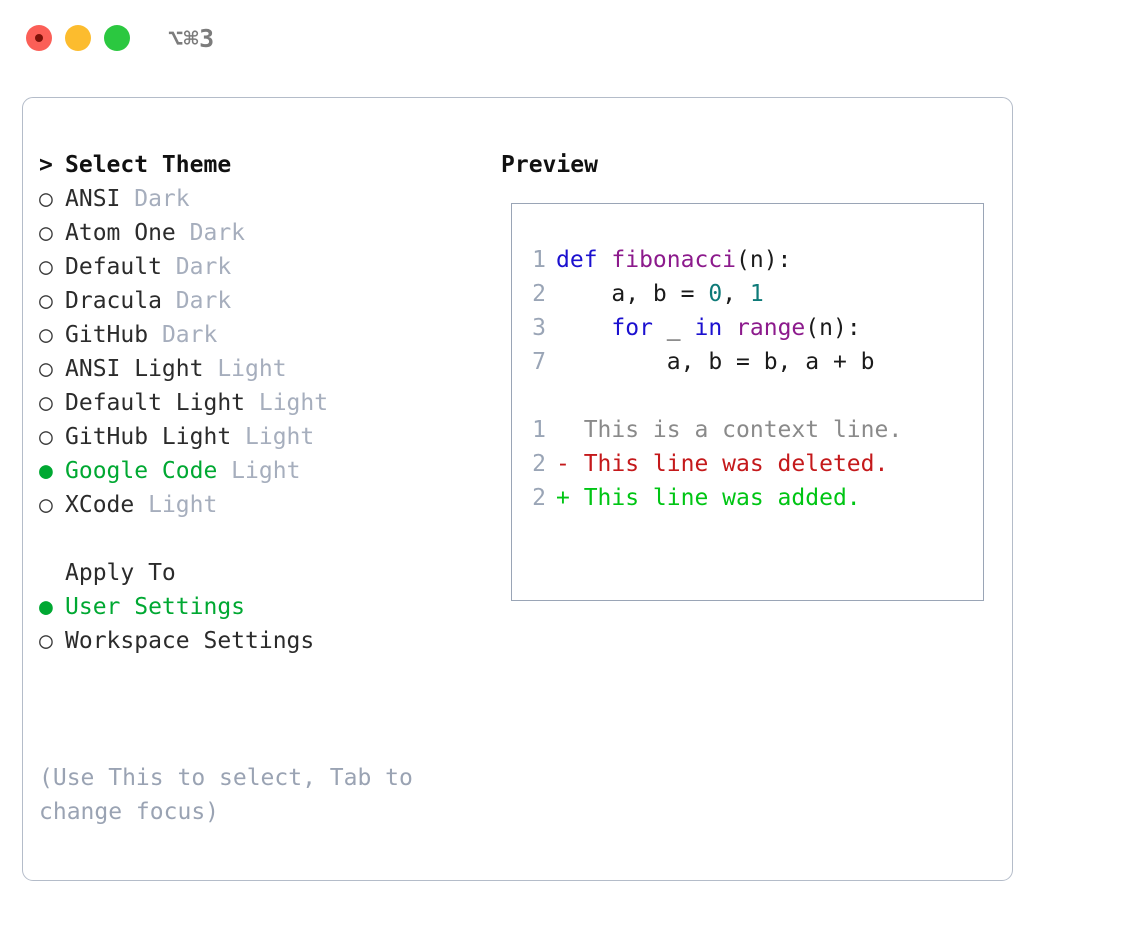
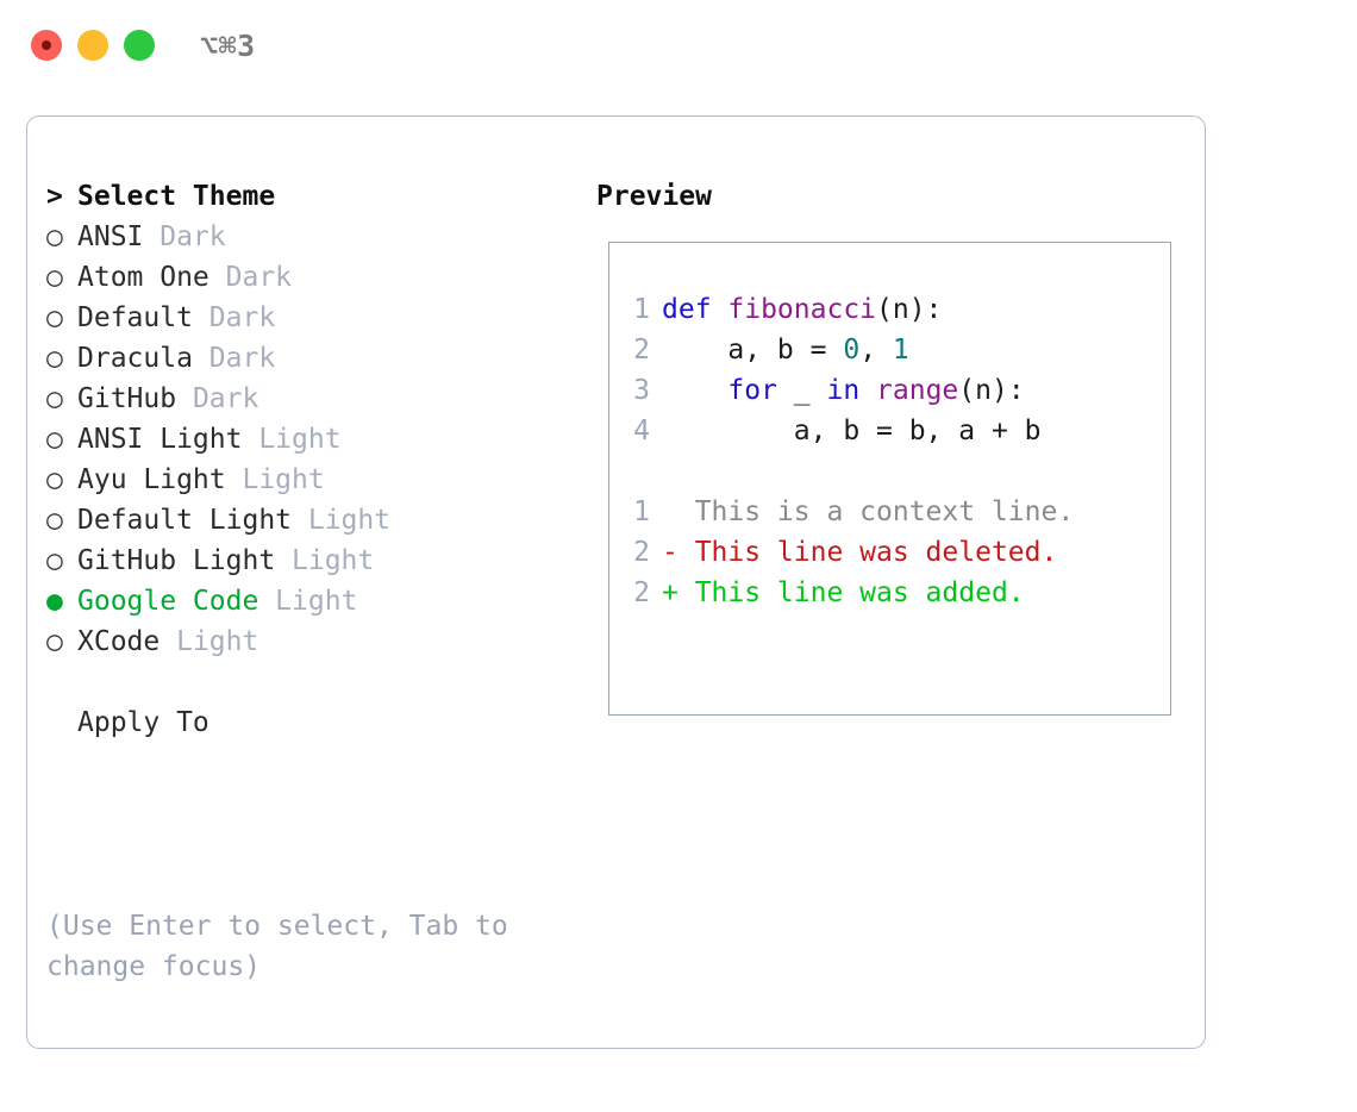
  ⌥⌘3
  > Select Theme
  ○ ANSI Dark
  ○ Atom One Dark
  ○ Default Dark
  ○ Dracula Dark
  ○ GitHub Dark
  ○ ANSI Light Light
+ ○ Ayu Light Light
  ○ Default Light Light
  ○ GitHub Light Light
  ● Google Code Light
  ○ XCode Light
  Apply To
- ● User Settings
- ○ Workspace Settings
- (Use This to select, Tab to change focus)
+ (Use Enter to select, Tab to change focus)
  Preview
  1
  def fibonacci(n):
  2
  a, b = 0, 1
  3
  for _ in range(n):
- 7
+ 4
  a, b = b, a + b
  1
  This is a context line.
  2
  - This line was deleted.
  2
  + This line was added.
